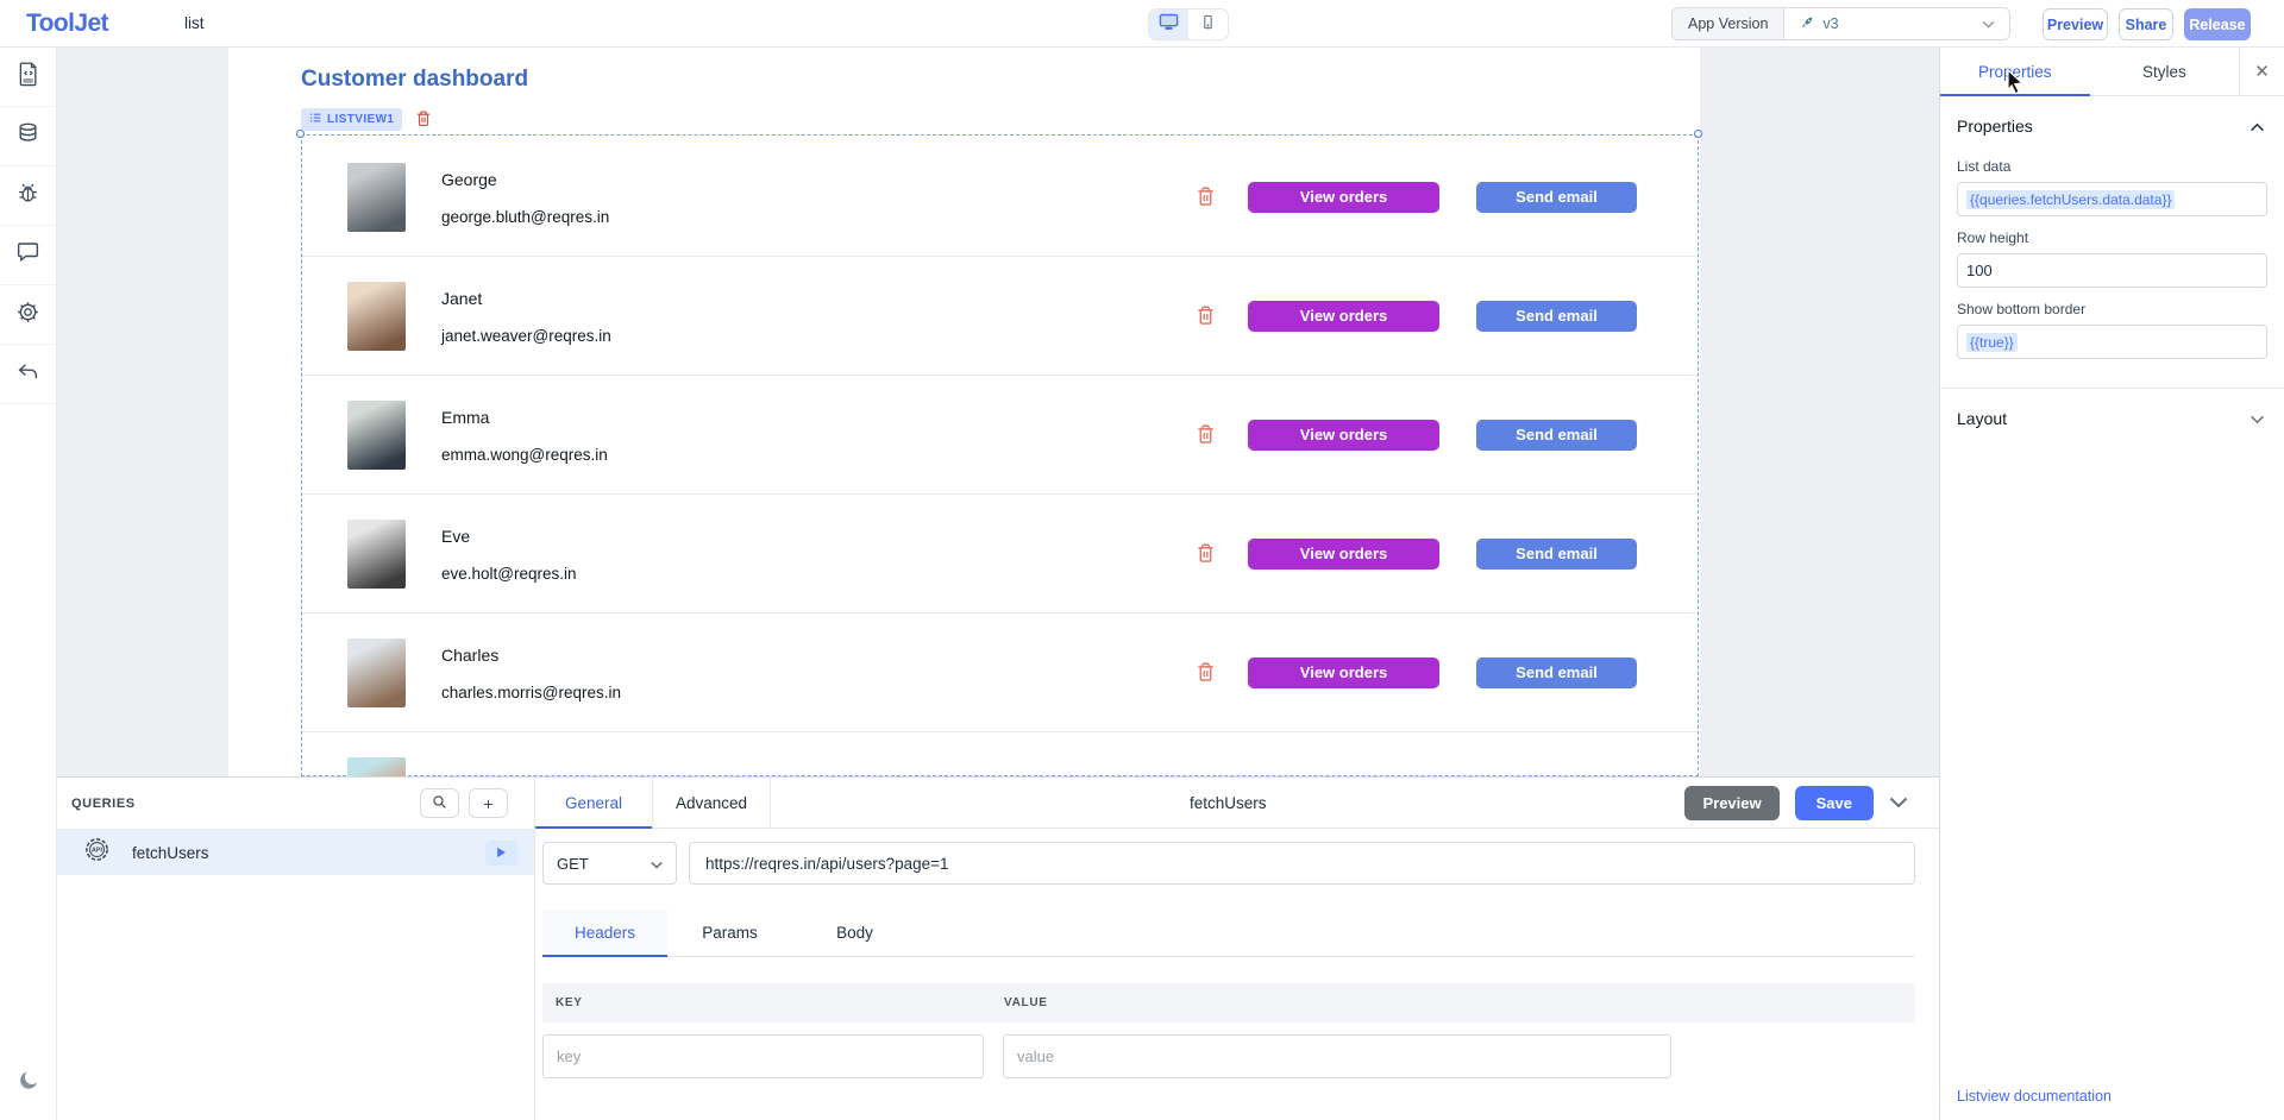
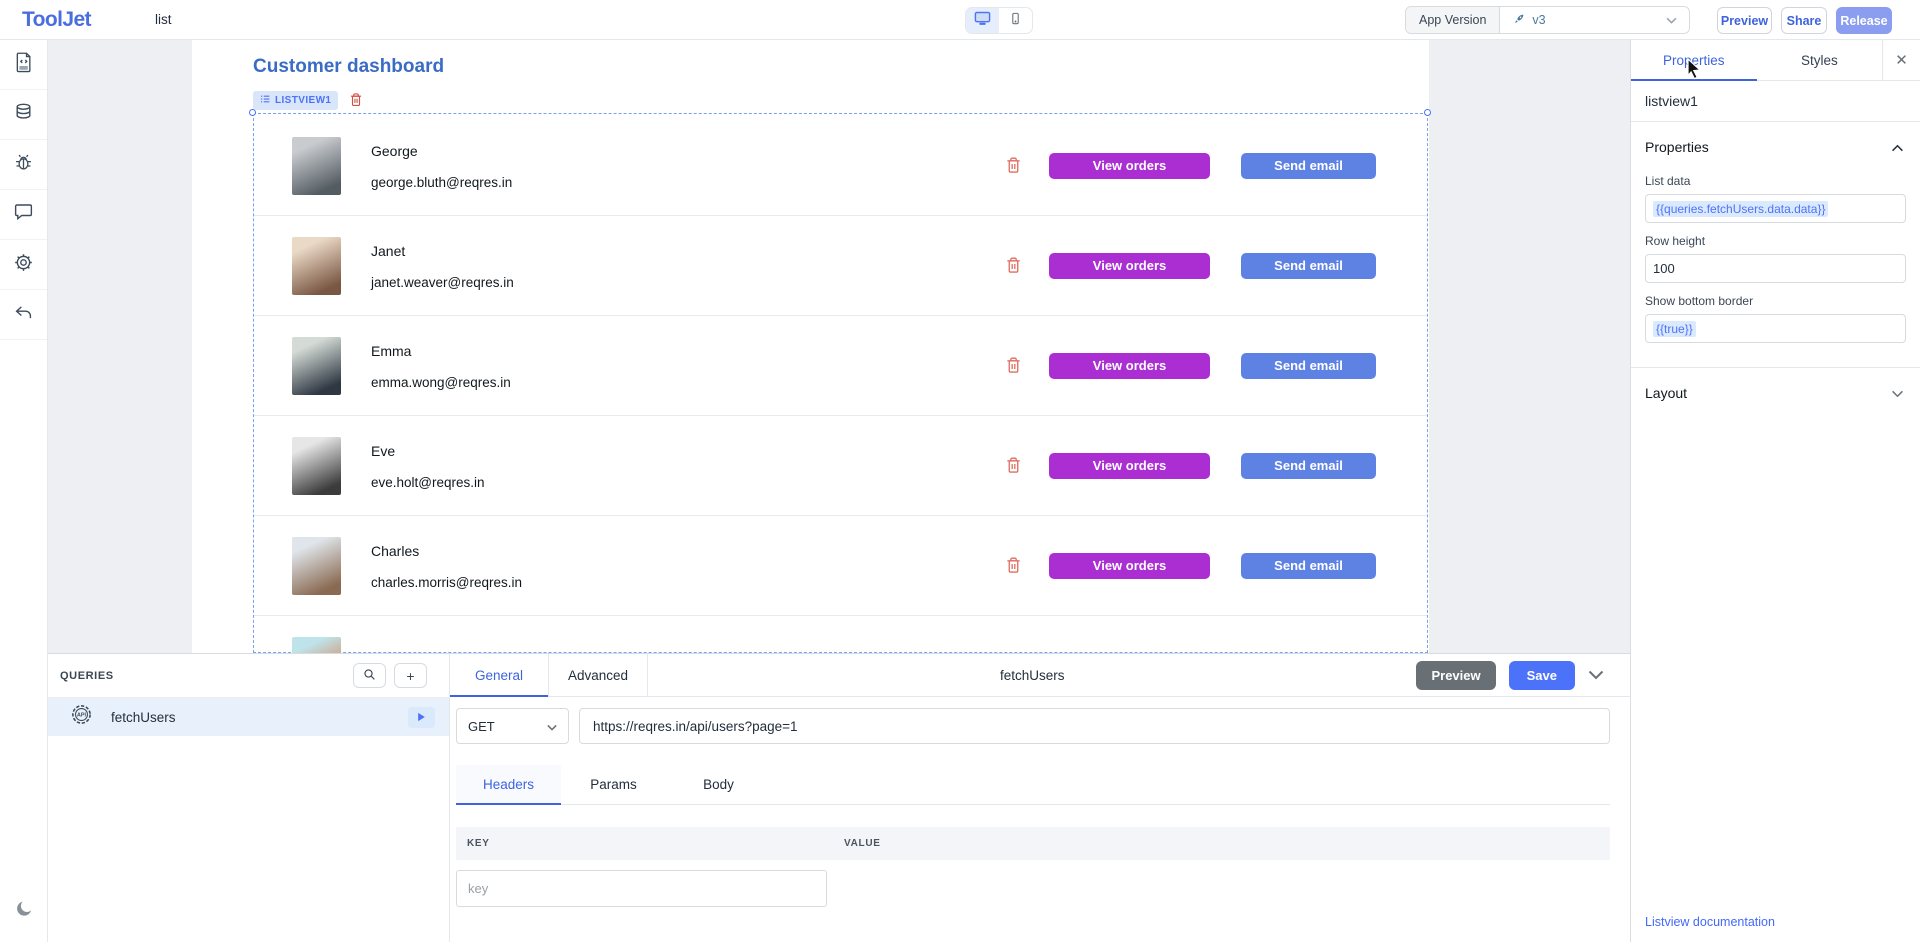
  ToolJet
  list
  App Version
  v3
  Preview
  Share
  Release
  Customer dashboard
  LISTVIEW1
  George
  george.bluth@reqres.in
  View orders
  Send email
  Janet
  janet.weaver@reqres.in
  View orders
  Send email
  Emma
  emma.wong@reqres.in
  View orders
  Send email
  Eve
  eve.holt@reqres.in
  View orders
  Send email
  Charles
  charles.morris@reqres.in
  View orders
  Send email
  QUERIES
  +
  fetchUsers
  General
  Advanced
  fetchUsers
  Preview
  Save
  GET
  https://reqres.in/api/users?page=1
  Headers
  Params
  Body
  KEY
  VALUE
  key
- value
  Proerties
  Styles
  ✕
+ listview1
  Properties
  List data
  {{queries.fetchUsers.data.data}}
  Row height
  100
  Show bottom border
  {{true}}
  Layout
  Listview documentation
